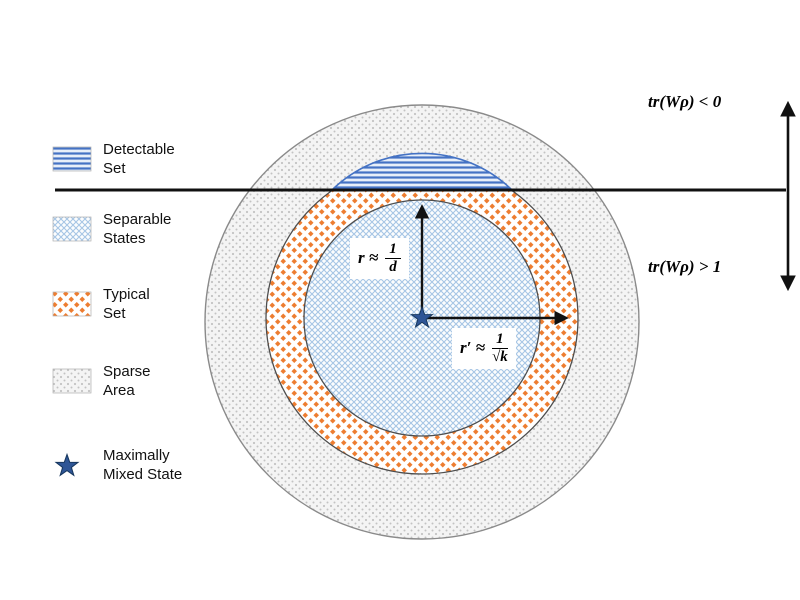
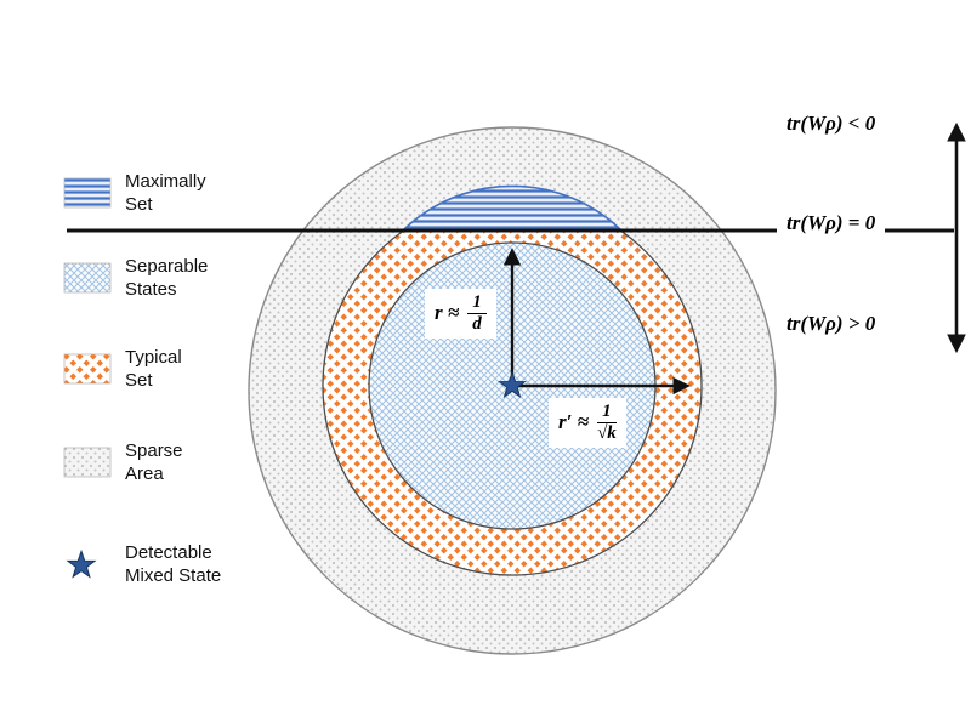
- Detectable
+ Maximally
  Set
  Separable
  States
  Typical
  Set
  Sparse
  Area
- Maximally
+ Detectable
  Mixed State
  tr(Wρ) < 0
+ tr(Wρ) = 0
- tr(Wρ) > 1
+ tr(Wρ) > 0
  r ≈
  1
  d
  r′ ≈
  1
  √k
